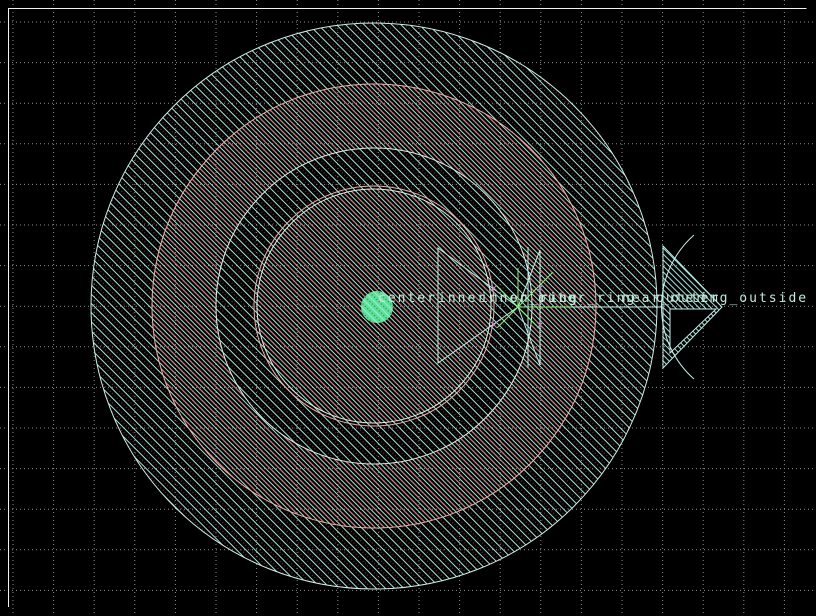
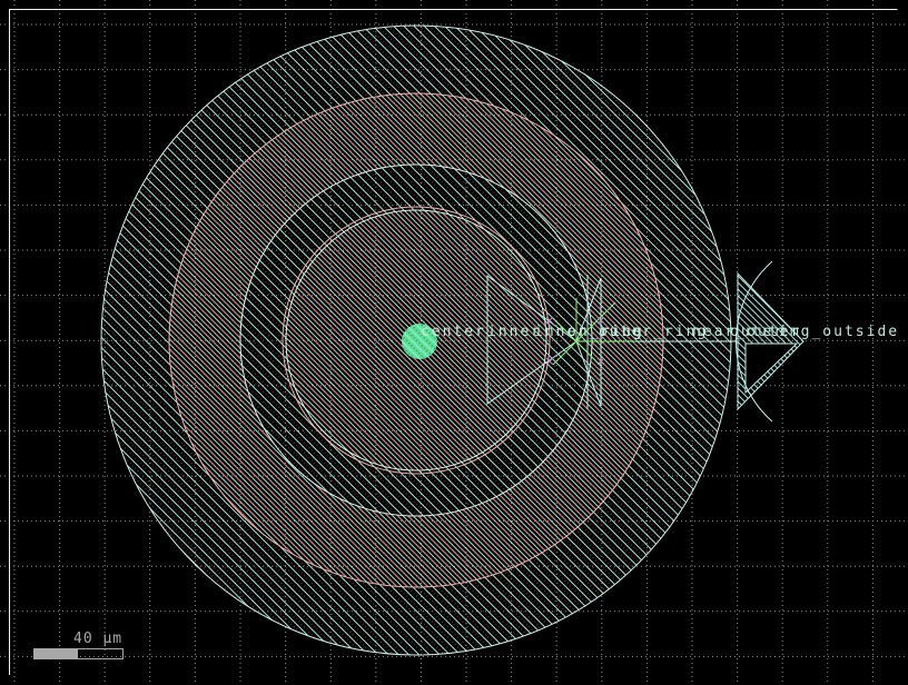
  center
  inner
  inner_ring
  on_ring
  outer_ring
  near_outer
  outer
  img_outside
+ 40 µm
